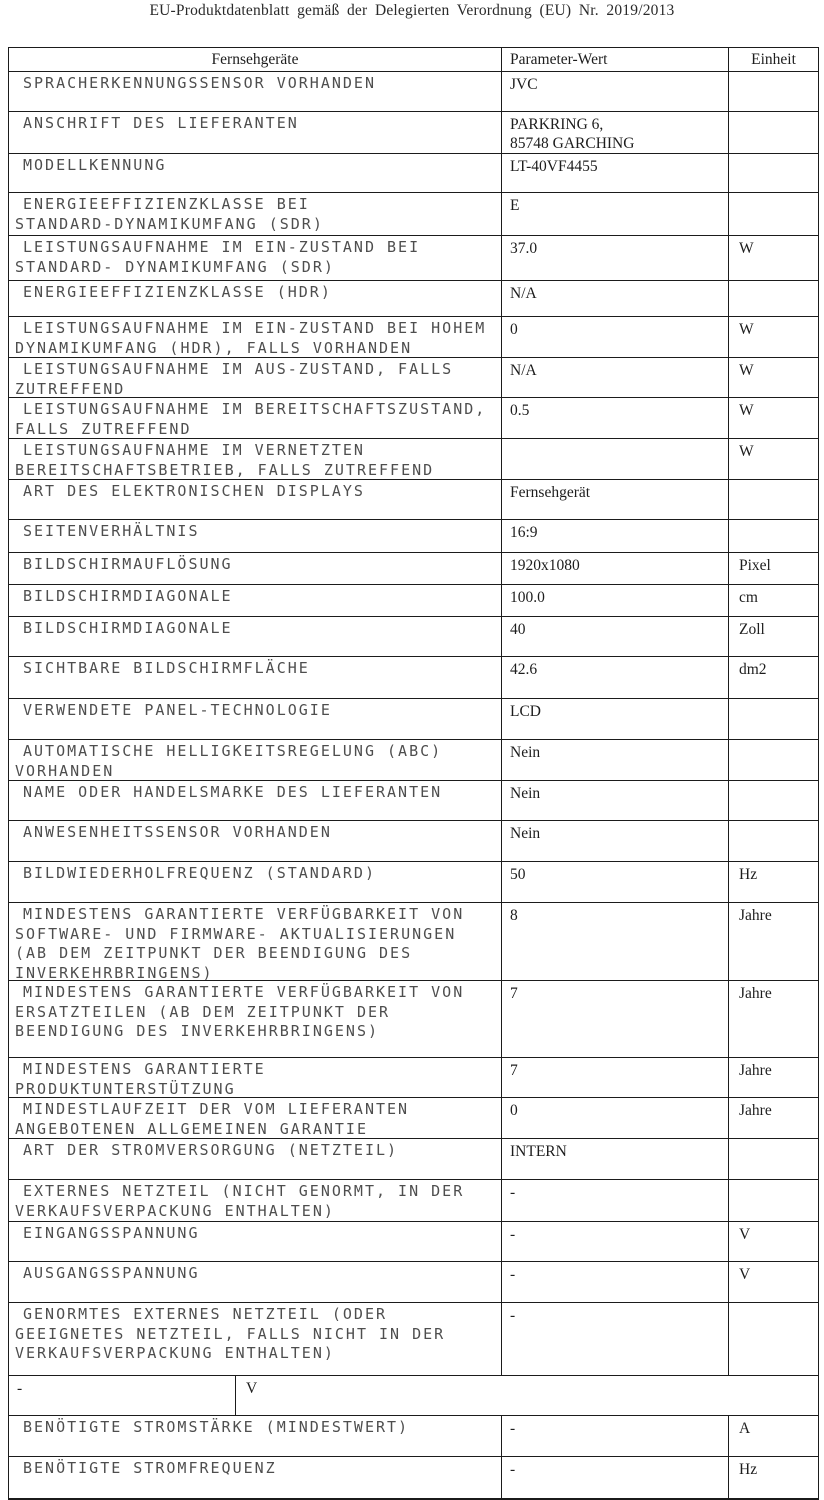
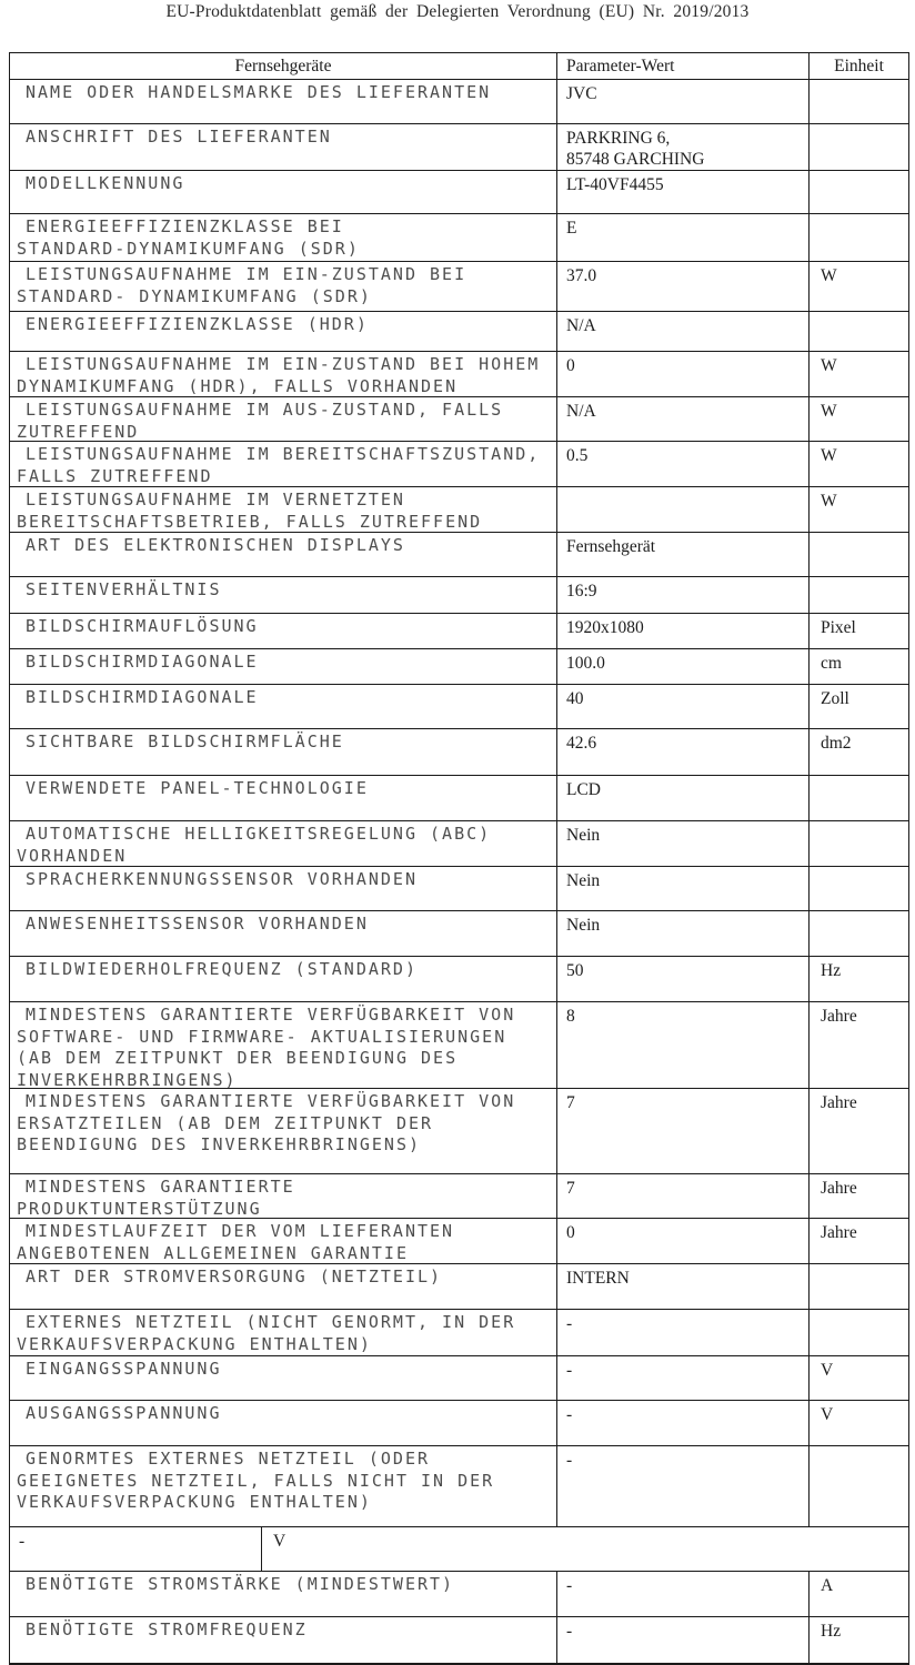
  EU-Produktdatenblatt gemäß der Delegierten Verordnung (EU) Nr. 2019/2013
  Fernsehgeräte
  Parameter-Wert
  Einheit
- SPRACHERKENNUNGSSENSOR VORHANDEN
+ NAME ODER HANDELSMARKE DES LIEFERANTEN
  JVC
  ANSCHRIFT DES LIEFERANTEN
  PARKRING 6,
  85748 GARCHING
  MODELLKENNUNG
  LT-40VF4455
  ENERGIEEFFIZIENZKLASSE BEI
  STANDARD-DYNAMIKUMFANG (SDR)
  E
  LEISTUNGSAUFNAHME IM EIN-ZUSTAND BEI
  STANDARD- DYNAMIKUMFANG (SDR)
  37.0
  W
  ENERGIEEFFIZIENZKLASSE (HDR)
  N/A
  LEISTUNGSAUFNAHME IM EIN-ZUSTAND BEI HOHEM
  DYNAMIKUMFANG (HDR), FALLS VORHANDEN
  0
  W
  LEISTUNGSAUFNAHME IM AUS-ZUSTAND, FALLS
  ZUTREFFEND
  N/A
  W
  LEISTUNGSAUFNAHME IM BEREITSCHAFTSZUSTAND,
  FALLS ZUTREFFEND
  0.5
  W
  LEISTUNGSAUFNAHME IM VERNETZTEN
  BEREITSCHAFTSBETRIEB, FALLS ZUTREFFEND
  W
  ART DES ELEKTRONISCHEN DISPLAYS
  Fernsehgerät
  SEITENVERHÄLTNIS
  16:9
  BILDSCHIRMAUFLÖSUNG
  1920x1080
  Pixel
  BILDSCHIRMDIAGONALE
  100.0
  cm
  BILDSCHIRMDIAGONALE
  40
  Zoll
  SICHTBARE BILDSCHIRMFLÄCHE
  42.6
  dm2
  VERWENDETE PANEL-TECHNOLOGIE
  LCD
  AUTOMATISCHE HELLIGKEITSREGELUNG (ABC)
  VORHANDEN
  Nein
- NAME ODER HANDELSMARKE DES LIEFERANTEN
+ SPRACHERKENNUNGSSENSOR VORHANDEN
  Nein
  ANWESENHEITSSENSOR VORHANDEN
  Nein
  BILDWIEDERHOLFREQUENZ (STANDARD)
  50
  Hz
  MINDESTENS GARANTIERTE VERFÜGBARKEIT VON
  SOFTWARE- UND FIRMWARE- AKTUALISIERUNGEN
  (AB DEM ZEITPUNKT DER BEENDIGUNG DES
  INVERKEHRBRINGENS)
  8
  Jahre
  MINDESTENS GARANTIERTE VERFÜGBARKEIT VON
  ERSATZTEILEN (AB DEM ZEITPUNKT DER
  BEENDIGUNG DES INVERKEHRBRINGENS)
  7
  Jahre
  MINDESTENS GARANTIERTE
  PRODUKTUNTERSTÜTZUNG
  7
  Jahre
  MINDESTLAUFZEIT DER VOM LIEFERANTEN
  ANGEBOTENEN ALLGEMEINEN GARANTIE
  0
  Jahre
  ART DER STROMVERSORGUNG (NETZTEIL)
  INTERN
  EXTERNES NETZTEIL (NICHT GENORMT, IN DER
  VERKAUFSVERPACKUNG ENTHALTEN)
  -
  EINGANGSSPANNUNG
  -
  V
  AUSGANGSSPANNUNG
  -
  V
  GENORMTES EXTERNES NETZTEIL (ODER
  GEEIGNETES NETZTEIL, FALLS NICHT IN DER
  VERKAUFSVERPACKUNG ENTHALTEN)
  -
  -
  V
  BENÖTIGTE STROMSTÄRKE (MINDESTWERT)
  -
  A
  BENÖTIGTE STROMFREQUENZ
  -
  Hz
